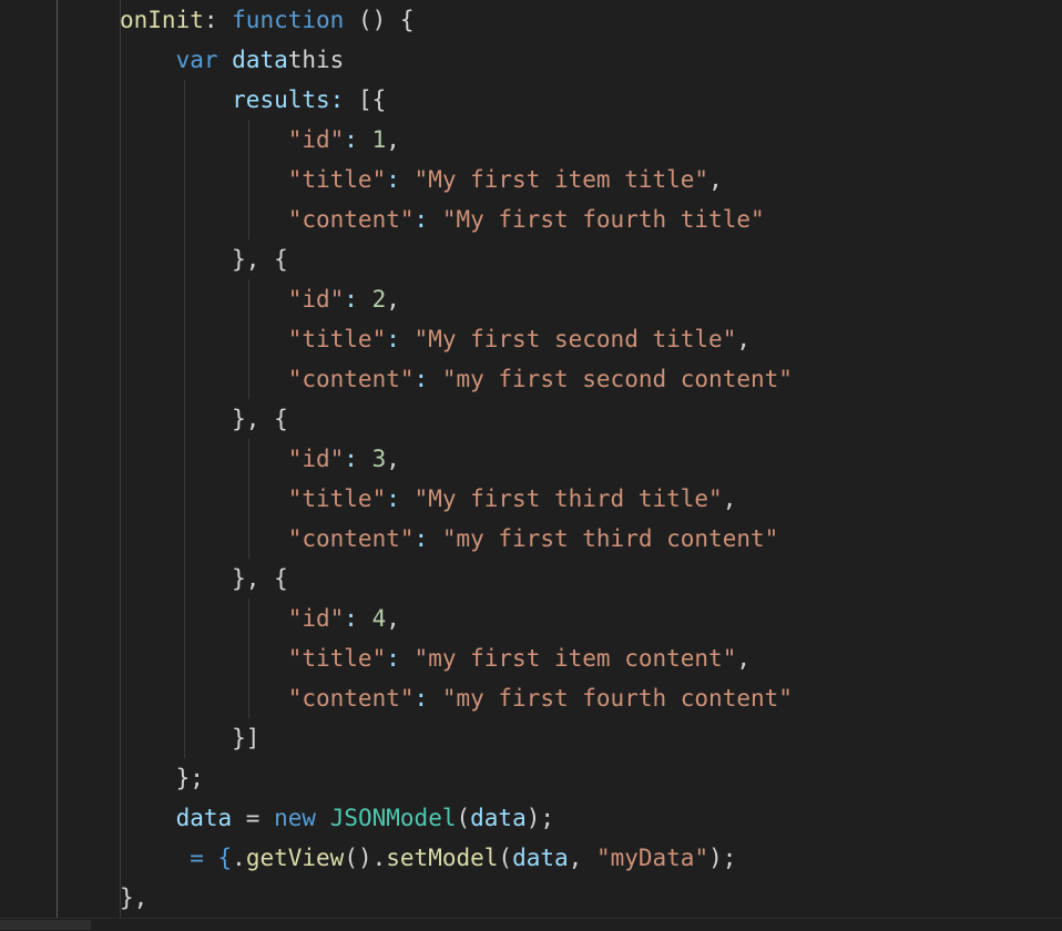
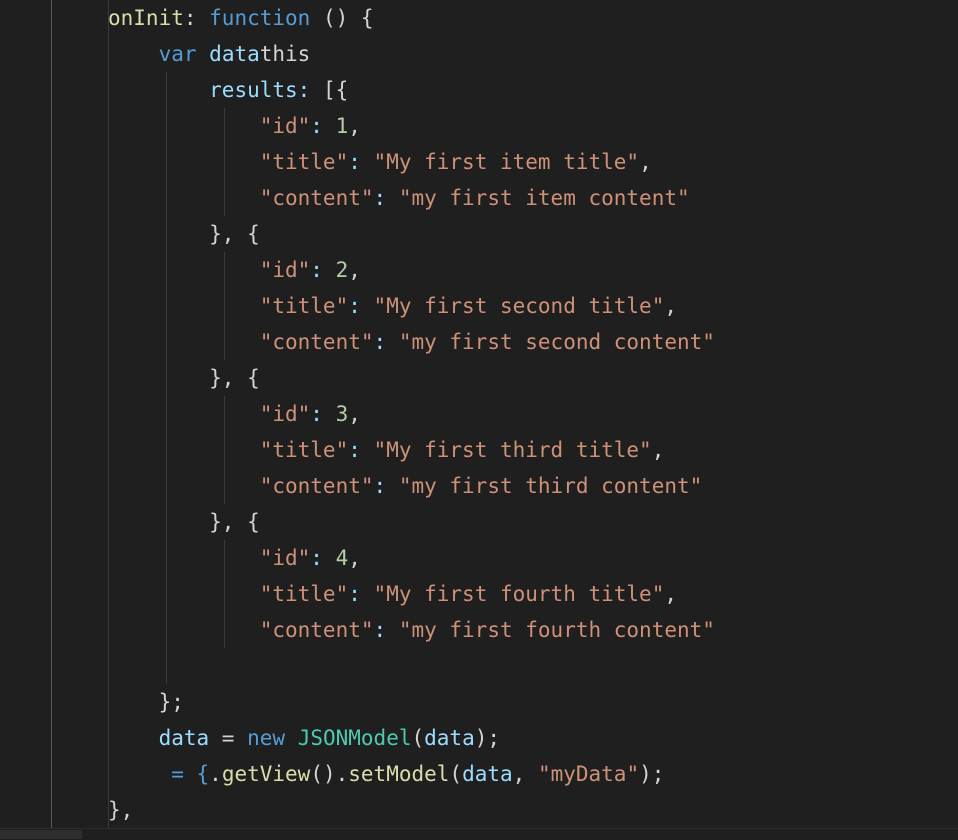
  onInit: function () {
  var datathis
  results: [{
  "id": 1,
  "title": "My first item title",
- "content": "My first fourth title"
+ "content": "my first item content"
  }, {
  "id": 2,
  "title": "My first second title",
  "content": "my first second content"
  }, {
  "id": 3,
  "title": "My first third title",
  "content": "my first third content"
  }, {
  "id": 4,
- "title": "my first item content",
+ "title": "My first fourth title",
  "content": "my first fourth content"
- }]
  };
  data = new JSONModel(data);
  = {.getView().setModel(data, "myData");
  },
